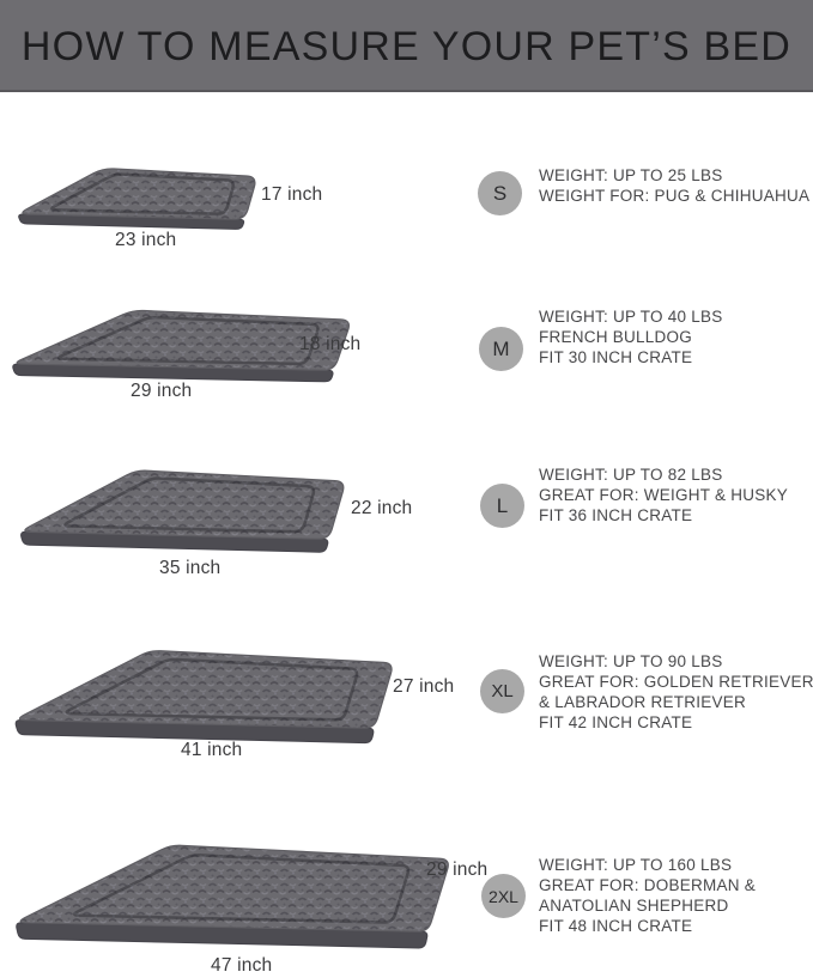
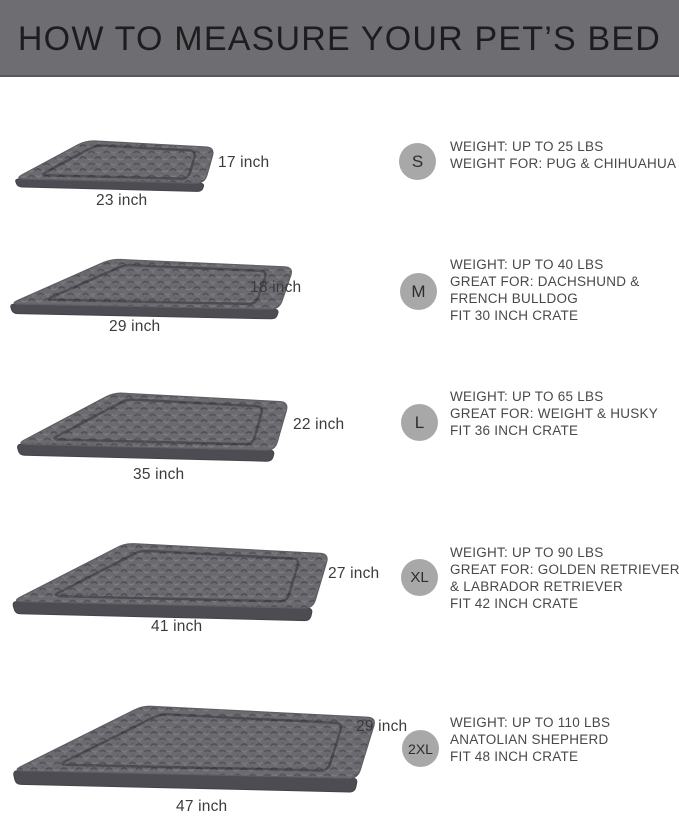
  HOW TO MEASURE YOUR PET’S BED
  17 inch
  23 inch
  S
  WEIGHT: UP TO 25 LBS
  WEIGHT FOR: PUG & CHIHUAHUA
  18 inch
  29 inch
  M
  WEIGHT: UP TO 40 LBS
+ GREAT FOR: DACHSHUND &
  FRENCH BULLDOG
  FIT 30 INCH CRATE
  22 inch
  35 inch
  L
- WEIGHT: UP TO 82 LBS
+ WEIGHT: UP TO 65 LBS
  GREAT FOR: WEIGHT & HUSKY
  FIT 36 INCH CRATE
  27 inch
  41 inch
  XL
  WEIGHT: UP TO 90 LBS
  GREAT FOR: GOLDEN RETRIEVER
  & LABRADOR RETRIEVER
  FIT 42 INCH CRATE
  29 inch
  47 inch
  2XL
- WEIGHT: UP TO 160 LBS
+ WEIGHT: UP TO 110 LBS
- GREAT FOR: DOBERMAN &
  ANATOLIAN SHEPHERD
  FIT 48 INCH CRATE
